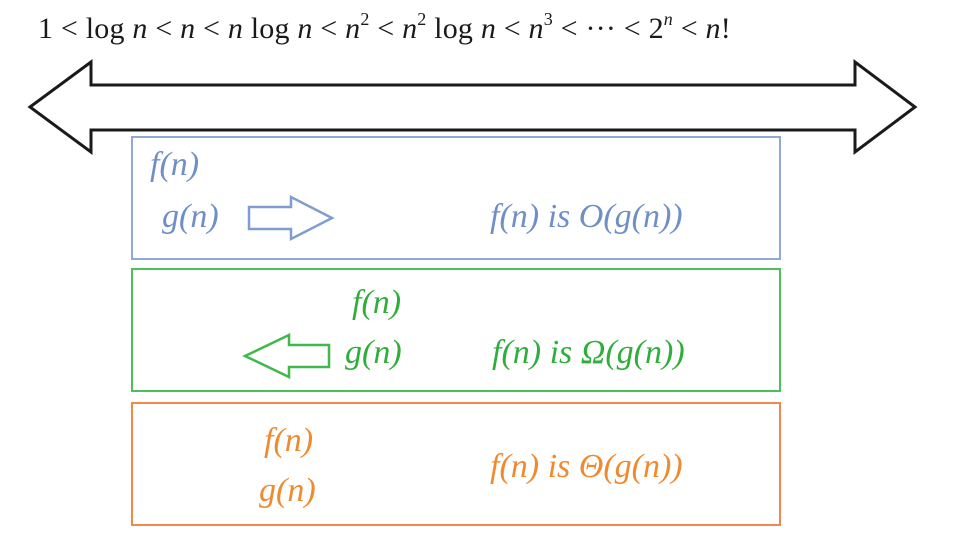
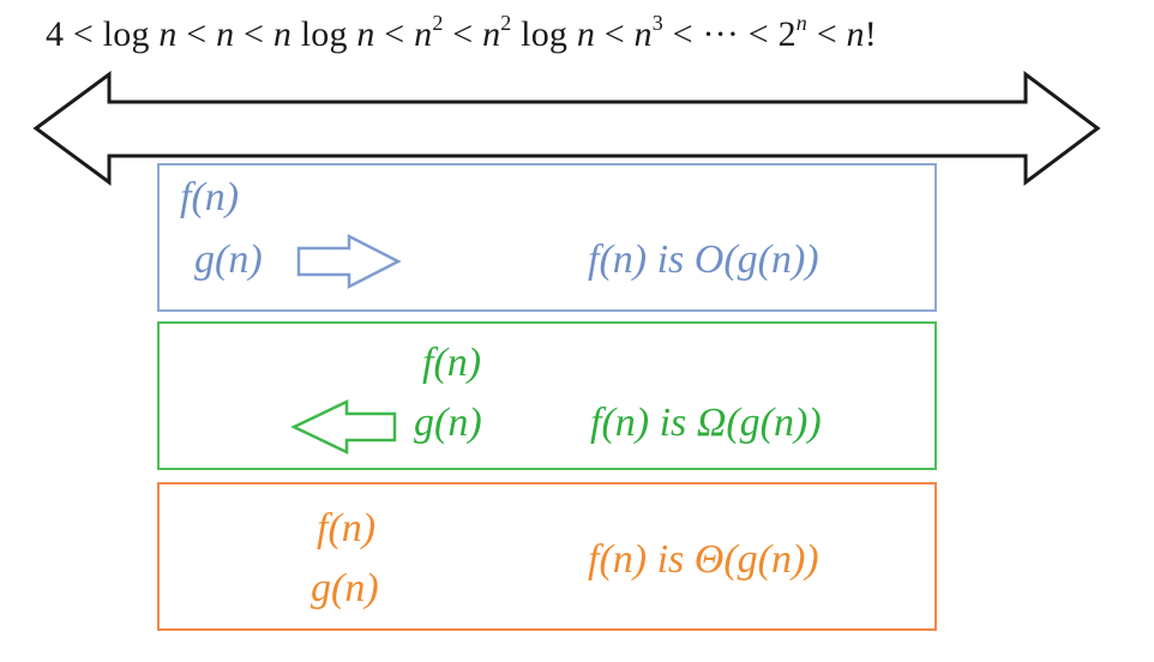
- 1 < log n < n < n log n < n2 < n2 log n < n3 < ··· < 2n < n!
+ 4 < log n < n < n log n < n2 < n2 log n < n3 < ··· < 2n < n!
  f(n)
  g(n)
  f(n) is O(g(n))
  f(n)
  g(n)
  f(n) is Ω(g(n))
  f(n)
  g(n)
  f(n) is Θ(g(n))
